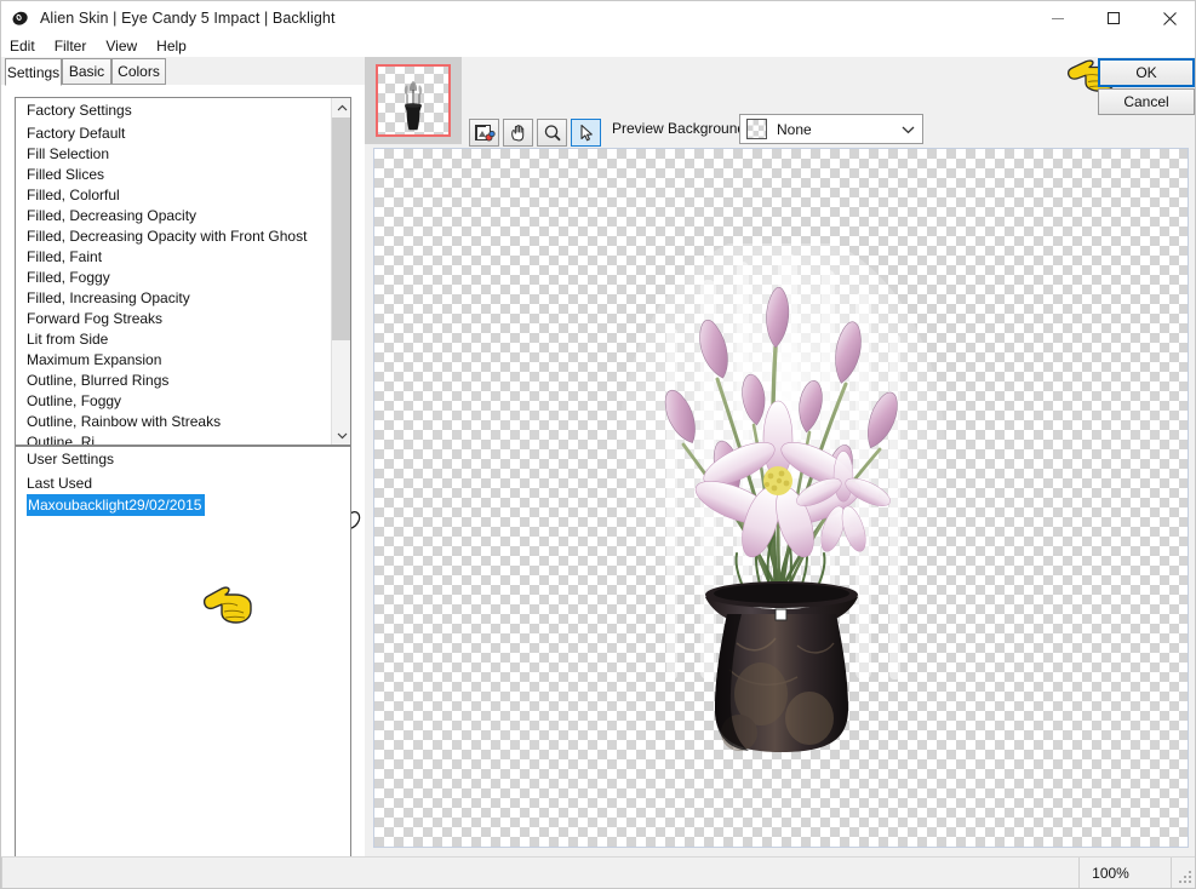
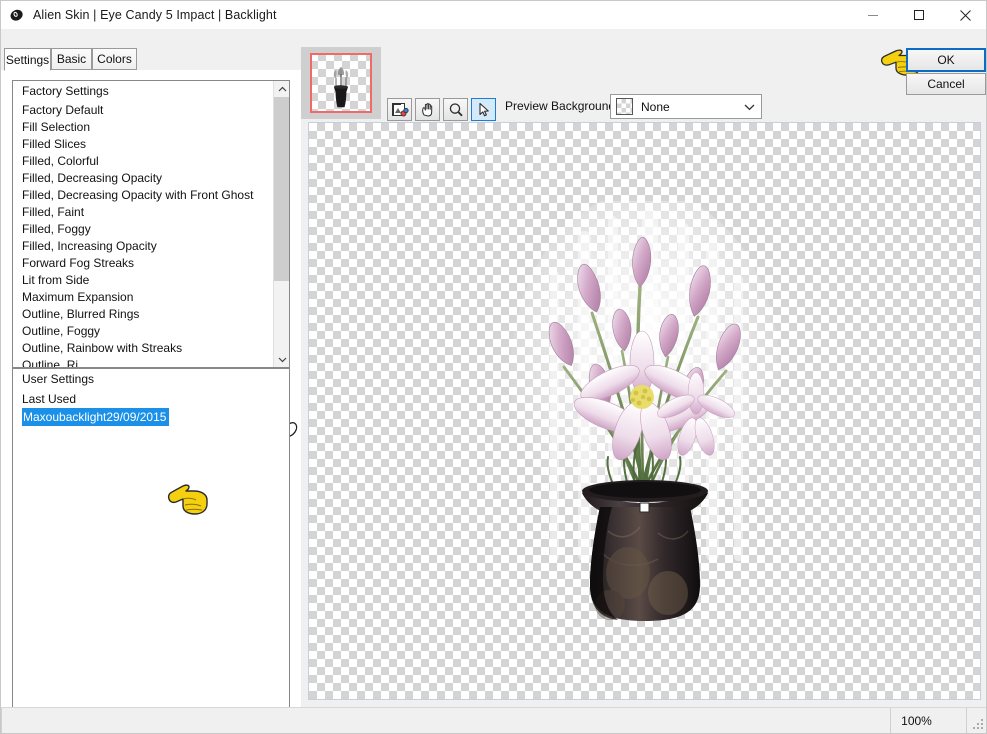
  Alien Skin | Eye Candy 5 Impact | Backlight
- Edit
- Filter
- View
- Help
  Settings
  Basic
  Colors
  Factory Settings
  Factory Default
  Fill Selection
  Filled Slices
  Filled, Colorful
  Filled, Decreasing Opacity
  Filled, Decreasing Opacity with Front Ghost
  Filled, Faint
  Filled, Foggy
  Filled, Increasing Opacity
  Forward Fog Streaks
  Lit from Side
  Maximum Expansion
  Outline, Blurred Rings
  Outline, Foggy
  Outline, Rainbow with Streaks
  Outline, Ri
  User Settings
  Last Used
- Maxoubacklight29/02/2015
+ Maxoubacklight29/09/2015
  Preview Backgroun
  None
  OK
  Cancel
  100%
